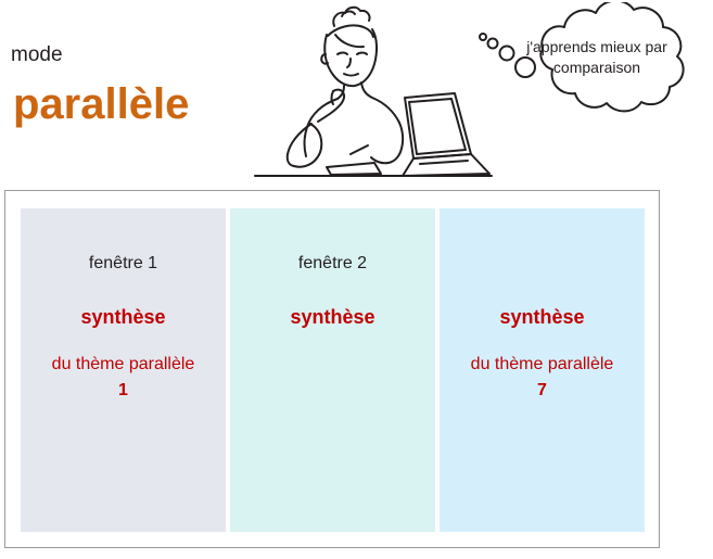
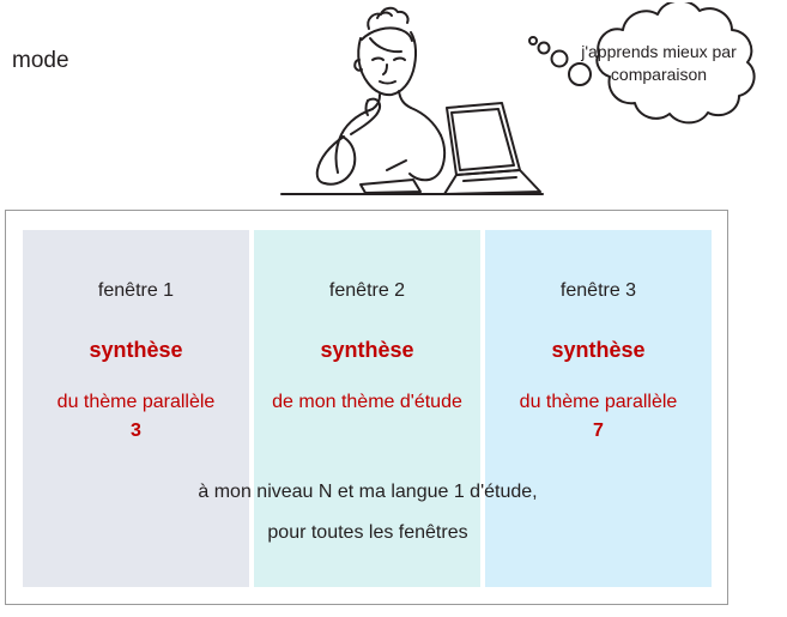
  mode
- parallèle
  j'apprends mieux par comparaison
  fenêtre 1
  synthèse
  du thème parallèle
- 1
+ 3
  fenêtre 2
  synthèse
+ de mon thème d'étude
+ fenêtre 3
  synthèse
  du thème parallèle
  7
+ à mon niveau N et ma langue 1 d'étude,
+ pour toutes les fenêtres
